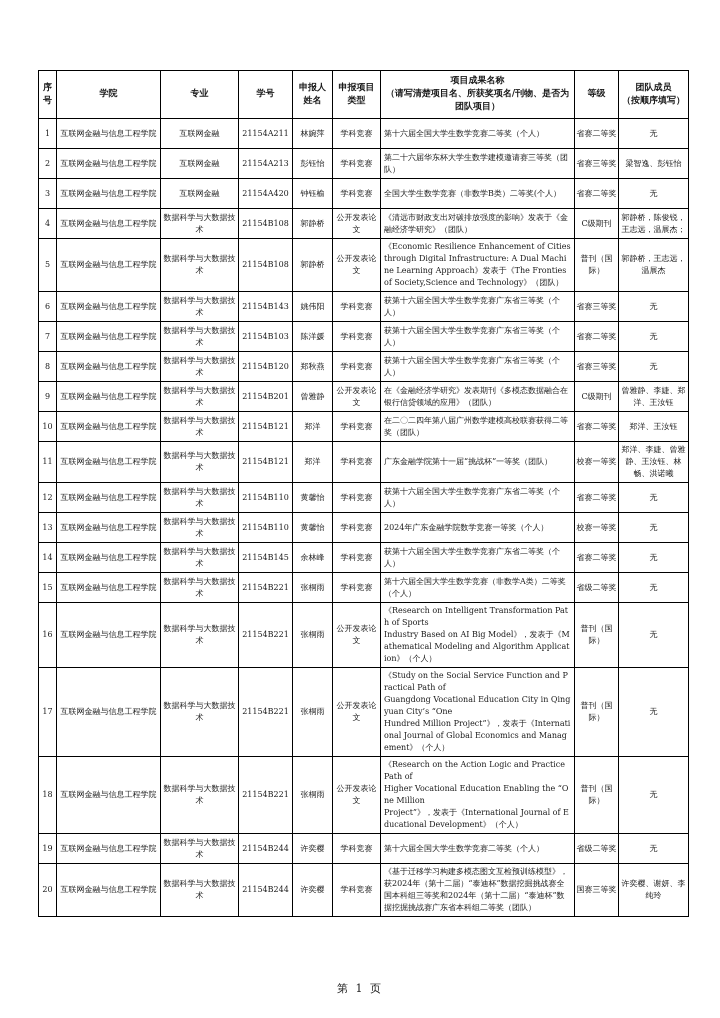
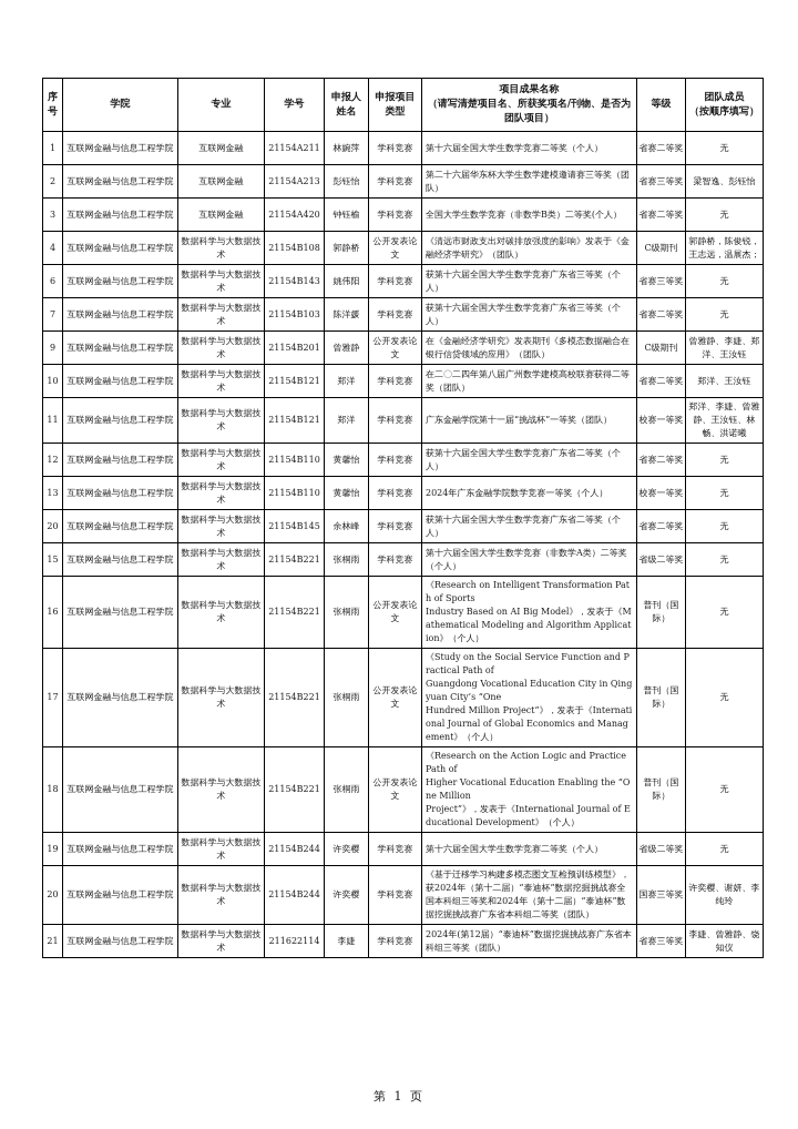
  序 号	学院	专业	学号	申报人 姓名	申报项目 类型	项目成果名称 （请写清楚项目名、所获奖项名/刊物、是否为团队项目）	等级	团队成员 （按顺序填写）
  1	互联网金融与信息工程学院	互联网金融	21154A211	林婉萍	学科竞赛	第十六届全国大学生数学竞赛二等奖（个人）	省赛二等奖	无
  2	互联网金融与信息工程学院	互联网金融	21154A213	彭钰怡	学科竞赛	第二十六届华东杯大学生数学建模邀请赛三等奖（团队）	省赛三等奖	梁智逸、彭钰怡
  3	互联网金融与信息工程学院	互联网金融	21154A420	钟钰榆	学科竞赛	全国大学生数学竞赛（非数学B类）二等奖(个人）	省赛二等奖	无
  4	互联网金融与信息工程学院	数据科学与大数据技术	21154B108	郭静桥	公开发表论文	《清远市财政支出对碳排放强度的影响》发表于《金融经济学研究》（团队）	C级期刊	郭静桥，陈俊锐，王志远，温展杰；
- 5	互联网金融与信息工程学院	数据科学与大数据技术	21154B108	郭静桥	公开发表论文	《Economic Resilience Enhancement of Cities through Digital Infrastructure: A Dual Machine Learning Approach》发表于《The Fronties of Society,Science and Technology》（团队）	普刊（国际）	郭静桥，王志远，温展杰
  6	互联网金融与信息工程学院	数据科学与大数据技术	21154B143	姚伟阳	学科竞赛	获第十六届全国大学生数学竞赛广东省三等奖（个人）	省赛三等奖	无
  7	互联网金融与信息工程学院	数据科学与大数据技术	21154B103	陈洋媛	学科竞赛	获第十六届全国大学生数学竞赛广东省三等奖（个人）	省赛二等奖	无
- 8	互联网金融与信息工程学院	数据科学与大数据技术	21154B120	郑秋燕	学科竞赛	获第十六届全国大学生数学竞赛广东省三等奖（个人）	省赛三等奖	无
  9	互联网金融与信息工程学院	数据科学与大数据技术	21154B201	曾雅静	公开发表论文	在《金融经济学研究》发表期刊《多模态数据融合在银行信贷领域的应用》（团队）	C级期刊	曾雅静、李婕、郑洋、王汝钰
  10	互联网金融与信息工程学院	数据科学与大数据技术	21154B121	郑洋	学科竞赛	在二〇二四年第八届广州数学建模高校联赛获得二等奖（团队）	省赛二等奖	郑洋、王汝钰
  11	互联网金融与信息工程学院	数据科学与大数据技术	21154B121	郑洋	学科竞赛	广东金融学院第十一届“挑战杯”一等奖（团队）	校赛一等奖	郑洋、李婕、曾雅静、王汝钰、林畅、洪诺曦
  12	互联网金融与信息工程学院	数据科学与大数据技术	21154B110	黄馨怡	学科竞赛	获第十六届全国大学生数学竞赛广东省二等奖（个人）	省赛二等奖	无
  13	互联网金融与信息工程学院	数据科学与大数据技术	21154B110	黄馨怡	学科竞赛	2024年广东金融学院数学竞赛一等奖（个人）	校赛一等奖	无
- 14	互联网金融与信息工程学院	数据科学与大数据技术	21154B145	余林峰	学科竞赛	获第十六届全国大学生数学竞赛广东省二等奖（个人）	省赛二等奖	无
+ 20	互联网金融与信息工程学院	数据科学与大数据技术	21154B145	余林峰	学科竞赛	获第十六届全国大学生数学竞赛广东省二等奖（个人）	省赛二等奖	无
  15	互联网金融与信息工程学院	数据科学与大数据技术	21154B221	张桐雨	学科竞赛	第十六届全国大学生数学竞赛（非数学A类）二等奖（个人）	省级二等奖	无
  16	互联网金融与信息工程学院	数据科学与大数据技术	21154B221	张桐雨	公开发表论文	《Research on Intelligent Transformation Path of Sports Industry Based on AI Big Model》，发表于《Mathematical Modeling and Algorithm Application》（个人）	普刊（国际）	无
  17	互联网金融与信息工程学院	数据科学与大数据技术	21154B221	张桐雨	公开发表论文	《Study on the Social Service Function and Practical Path of Guangdong Vocational Education City in Qingyuan City’s “One Hundred Million Project”》，发表于《International Journal of Global Economics and Management》（个人）	普刊（国际）	无
  18	互联网金融与信息工程学院	数据科学与大数据技术	21154B221	张桐雨	公开发表论文	《Research on the Action Logic and Practice Path of Higher Vocational Education Enabling the “One Million Project”》，发表于《International Journal of Educational Development》（个人）	普刊（国际）	无
  19	互联网金融与信息工程学院	数据科学与大数据技术	21154B244	许奕樱	学科竞赛	第十六届全国大学生数学竞赛二等奖（个人）	省级二等奖	无
  20	互联网金融与信息工程学院	数据科学与大数据技术	21154B244	许奕樱	学科竞赛	《基于迁移学习构建多模态图文互检预训练模型》，获2024年（第十二届）“泰迪杯”数据挖掘挑战赛全国本科组三等奖和2024年（第十二届）“泰迪杯”数据挖掘挑战赛广东省本科组二等奖（团队）	国赛三等奖	许奕樱、谢妍、李纯玲
+ 21	互联网金融与信息工程学院	数据科学与大数据技术	211622114	李婕	学科竞赛	2024年(第12届）“泰迪杯”数据挖掘挑战赛广东省本科组三等奖（团队）	省赛三等奖	李婕、曾雅静、饶知仪
  第 1 页
